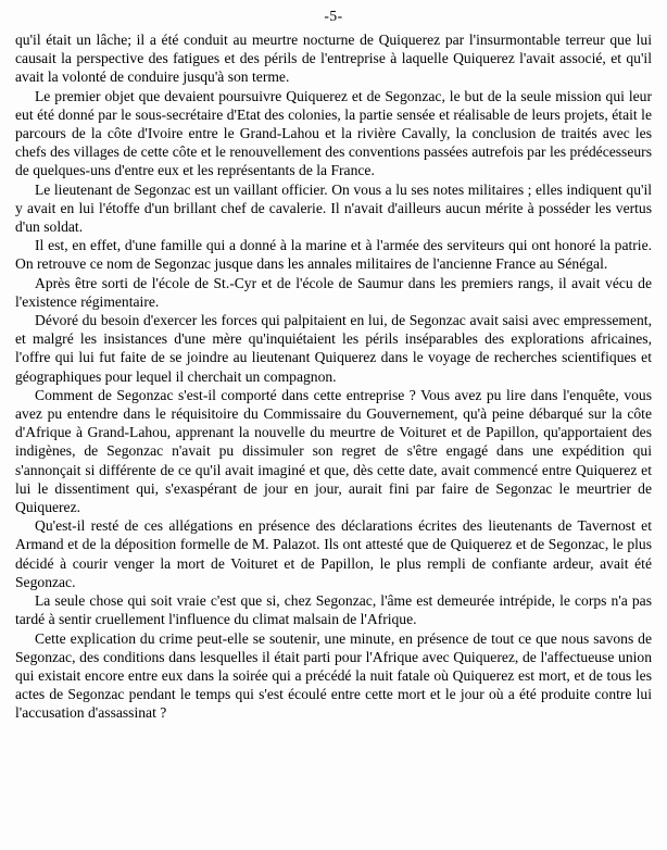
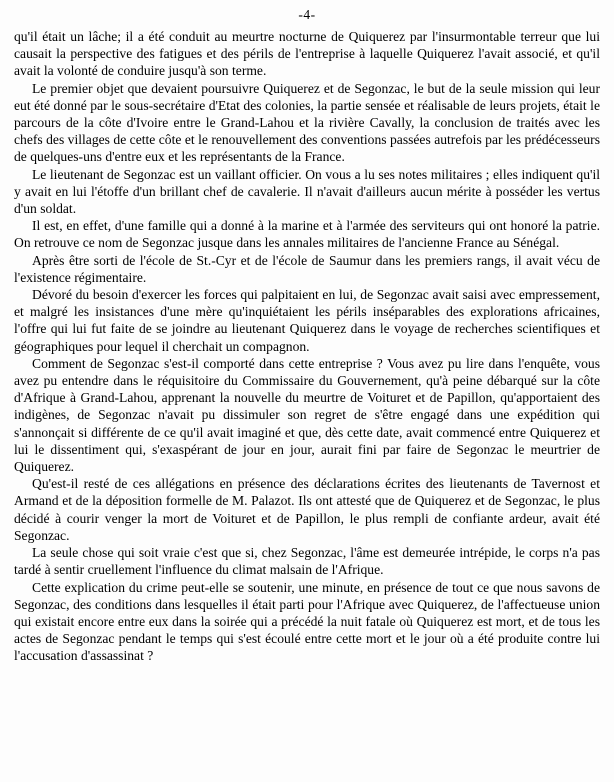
- -5-
+ -4-
  qu'il était un lâche; il a été conduit au meurtre nocturne de Quiquerez par l'insurmontable terreur que lui causait la perspective des fatigues et des périls de l'entreprise à laquelle Quiquerez l'avait associé, et qu'il avait la volonté de conduire jusqu'à son terme.
  Le premier objet que devaient poursuivre Quiquerez et de Segonzac, le but de la seule mission qui leur eut été donné par le sous-secrétaire d'Etat des colonies, la partie sensée et réalisable de leurs projets, était le parcours de la côte d'Ivoire entre le Grand-Lahou et la rivière Cavally, la conclusion de traités avec les chefs des villages de cette côte et le renouvellement des conventions passées autrefois par les prédécesseurs de quelques-uns d'entre eux et les représentants de la France.
  Le lieutenant de Segonzac est un vaillant officier. On vous a lu ses notes militaires ; elles indiquent qu'il y avait en lui l'étoffe d'un brillant chef de cavalerie. Il n'avait d'ailleurs aucun mérite à posséder les vertus d'un soldat.
  Il est, en effet, d'une famille qui a donné à la marine et à l'armée des serviteurs qui ont honoré la patrie. On retrouve ce nom de Segonzac jusque dans les annales militaires de l'ancienne France au Sénégal.
  Après être sorti de l'école de St.-Cyr et de l'école de Saumur dans les premiers rangs, il avait vécu de l'existence régimentaire.
  Dévoré du besoin d'exercer les forces qui palpitaient en lui, de Segonzac avait saisi avec empressement, et malgré les insistances d'une mère qu'inquiétaient les périls inséparables des explorations africaines, l'offre qui lui fut faite de se joindre au lieutenant Quiquerez dans le voyage de recherches scientifiques et géographiques pour lequel il cherchait un compagnon.
  Comment de Segonzac s'est-il comporté dans cette entreprise ? Vous avez pu lire dans l'enquête, vous avez pu entendre dans le réquisitoire du Commissaire du Gouvernement, qu'à peine débarqué sur la côte d'Afrique à Grand-Lahou, apprenant la nouvelle du meurtre de Voituret et de Papillon, qu'apportaient des indigènes, de Segonzac n'avait pu dissimuler son regret de s'être engagé dans une expédition qui s'annonçait si différente de ce qu'il avait imaginé et que, dès cette date, avait commencé entre Quiquerez et lui le dissentiment qui, s'exaspérant de jour en jour, aurait fini par faire de Segonzac le meurtrier de Quiquerez.
  Qu'est-il resté de ces allégations en présence des déclarations écrites des lieutenants de Tavernost et Armand et de la déposition formelle de M. Palazot. Ils ont attesté que de Quiquerez et de Segonzac, le plus décidé à courir venger la mort de Voituret et de Papillon, le plus rempli de confiante ardeur, avait été Segonzac.
  La seule chose qui soit vraie c'est que si, chez Segonzac, l'âme est demeurée intrépide, le corps n'a pas tardé à sentir cruellement l'influence du climat malsain de l'Afrique.
  Cette explication du crime peut-elle se soutenir, une minute, en présence de tout ce que nous savons de Segonzac, des conditions dans lesquelles il était parti pour l'Afrique avec Quiquerez, de l'affectueuse union qui existait encore entre eux dans la soirée qui a précédé la nuit fatale où Quiquerez est mort, et de tous les actes de Segonzac pendant le temps qui s'est écoulé entre cette mort et le jour où a été produite contre lui l'accusation d'assassinat ?
